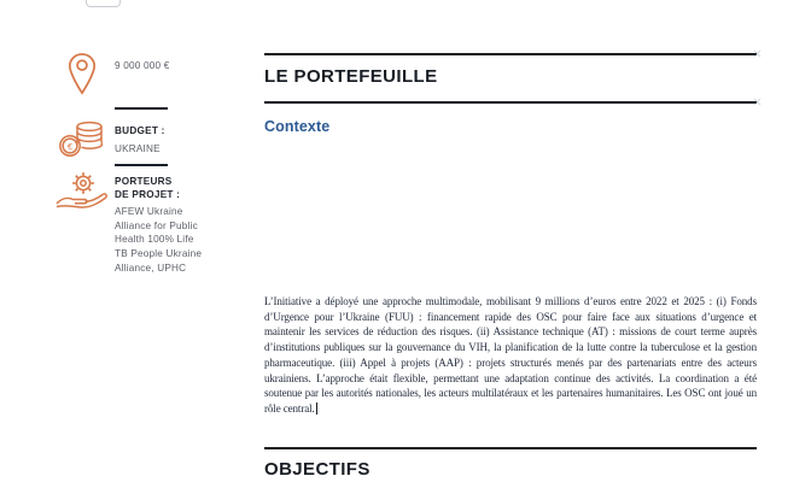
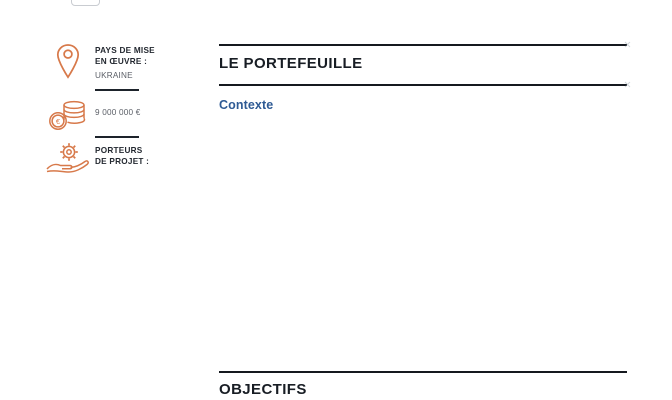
+ PAYS DE MISE
+ EN ŒUVRE :
- 9 000 000 €
+ UKRAINE
  €
- BUDGET :
- UKRAINE
+ 9 000 000 €
  PORTEURS
  DE PROJET :
- AFEW Ukraine
- Alliance for Public
- Health 100% Life
- TB People Ukraine
- Alliance, UPHC
  LE PORTEFEUILLE
  Contexte
- L’Initiative a déployé une approche multimodale, mobilisant 9 millions d’euros entre 2022 et 2025 : (i) Fonds d’Urgence pour l’Ukraine (FUU) : financement rapide des OSC pour faire face aux situations d’urgence et maintenir les services de réduction des risques. (ii) Assistance technique (AT) : missions de court terme auprès d’institutions publiques sur la gouvernance du VIH, la planification de la lutte contre la tuberculose et la gestion pharmaceutique. (iii) Appel à projets (AAP) : projets structurés menés par des partenariats entre des acteurs ukrainiens. L’approche était flexible, permettant une adaptation continue des activités. La coordination a été soutenue par les autorités nationales, les acteurs multilatéraux et les partenaires humanitaires. Les OSC ont joué un rôle central.
  OBJECTIFS
